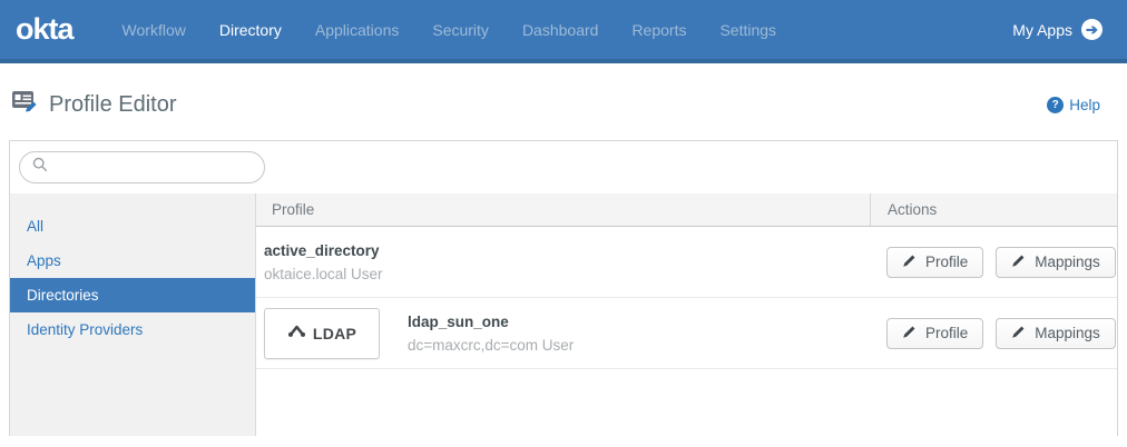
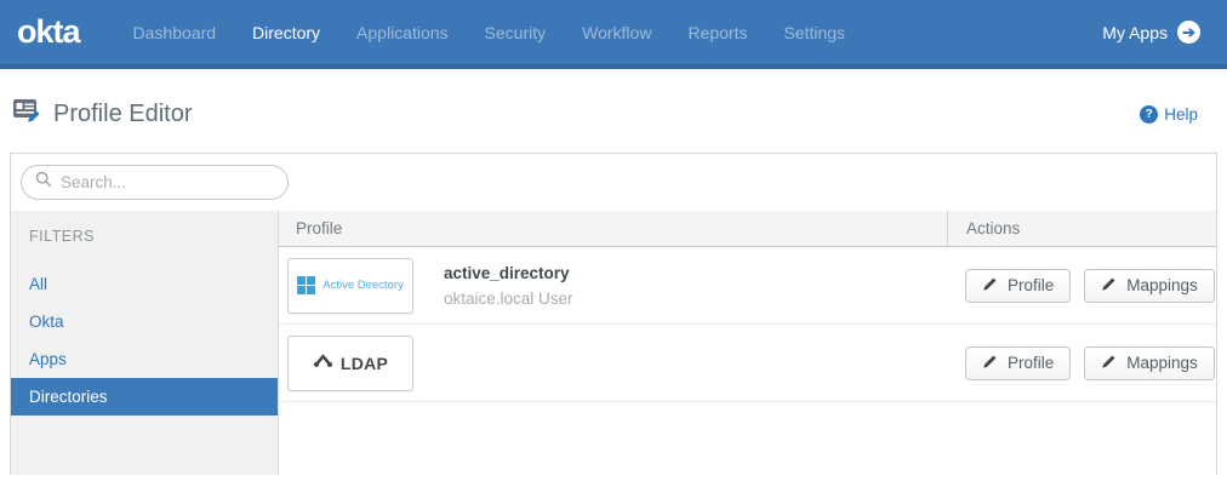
  okta
- Workflow
+ Dashboard
  Directory
  Applications
  Security
- Dashboard
+ Workflow
  Reports
  Settings
  My Apps
  ➔
  Profile Editor
  ?
  Help
+ Search...
+ FILTERS
  All
+ Okta
  Apps
  Directories
- Identity Providers
  Profile
  Actions
+ Active Directory
  active_directory
  oktaice.local User
  Profile
  Mappings
  LDAP
- ldap_sun_one
- dc=maxcrc,dc=com User
  Profile
  Mappings
